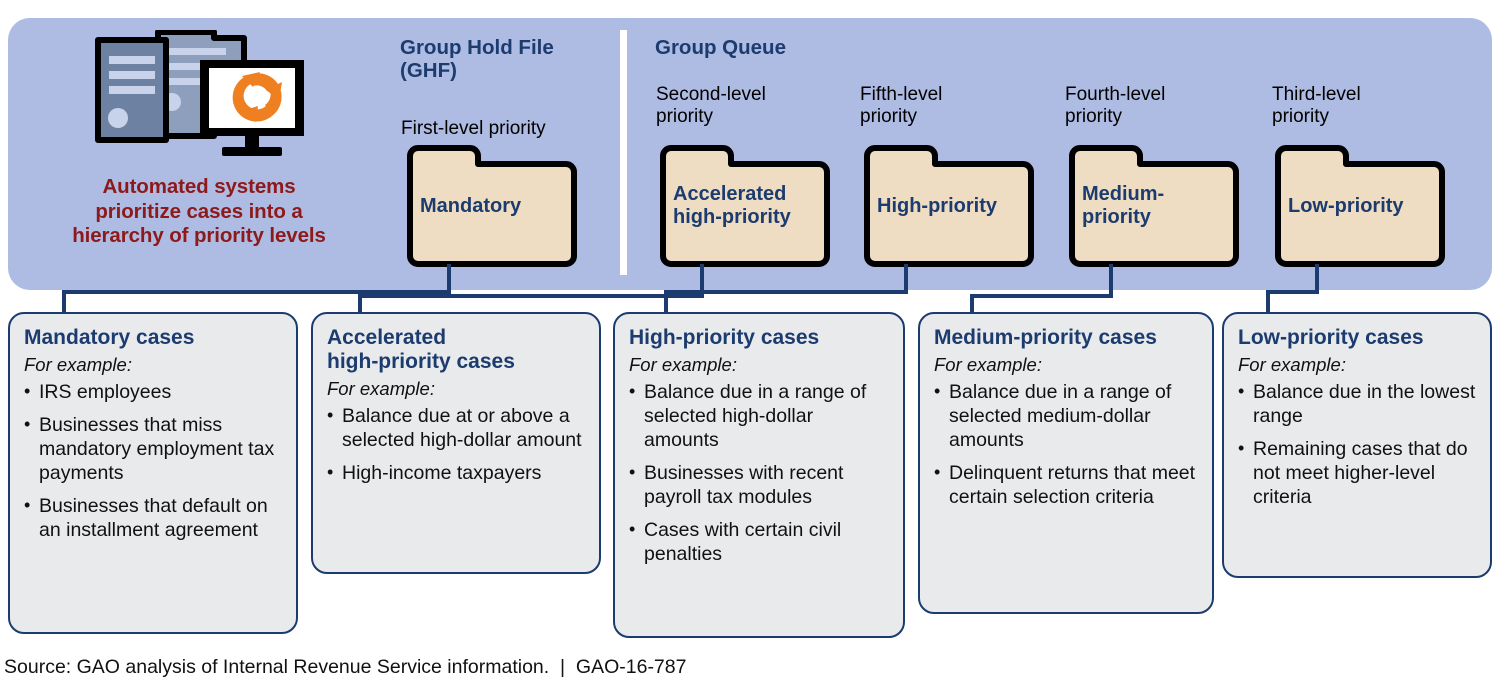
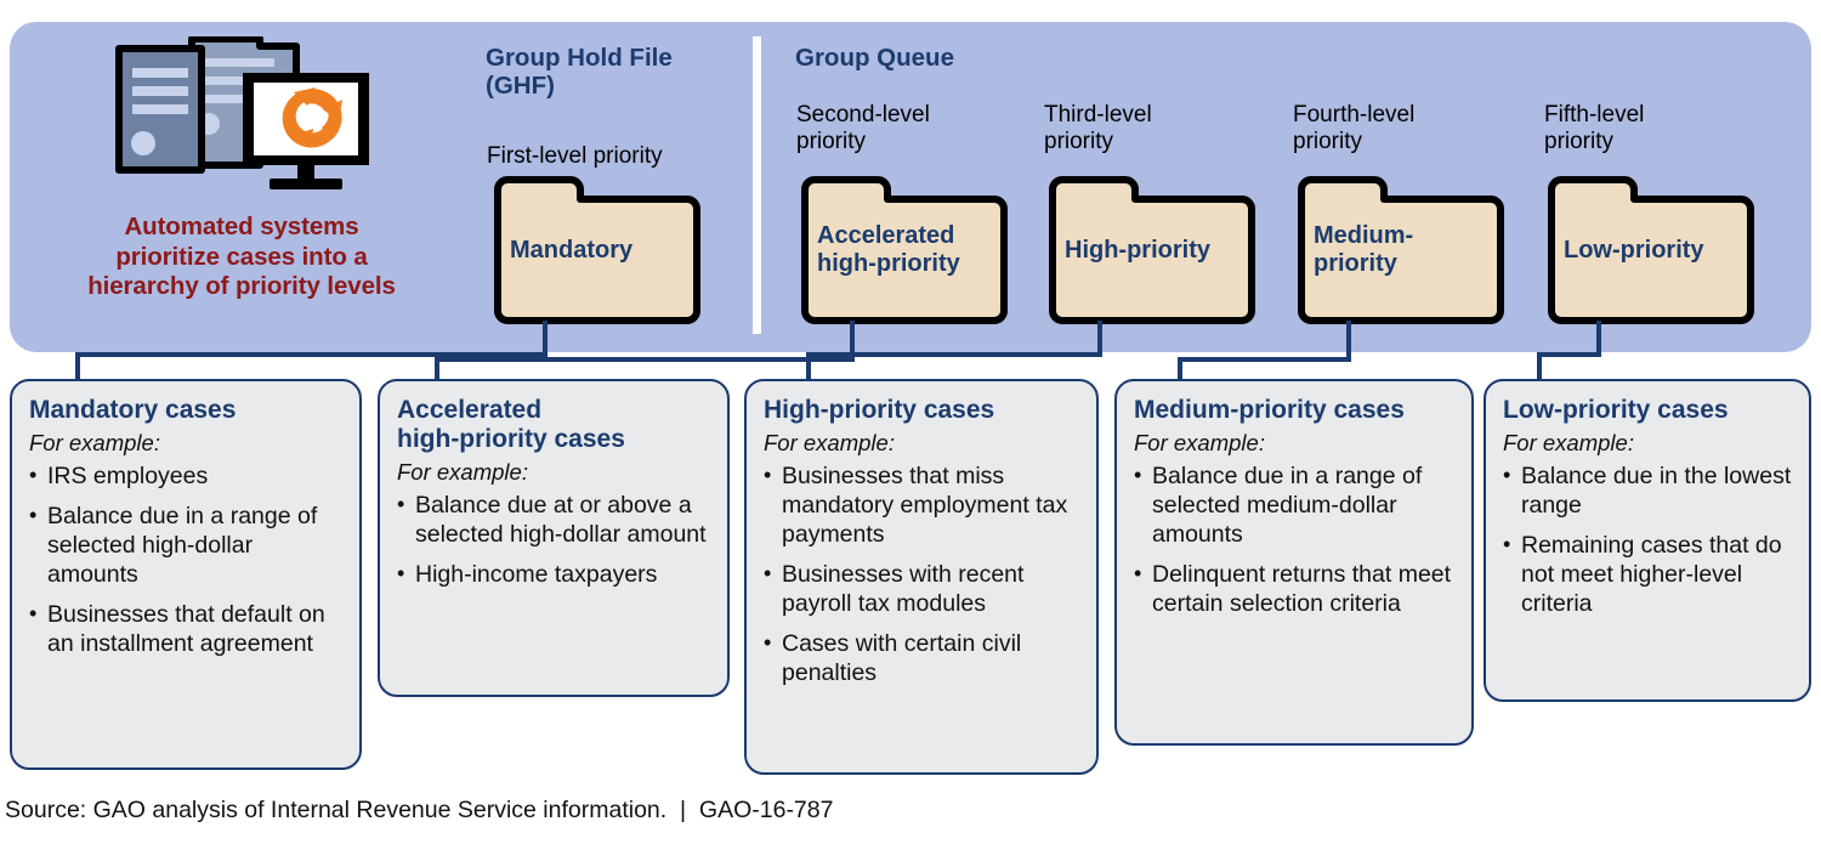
  Automated systems
  prioritize cases into a
  hierarchy of priority levels
  Group Hold File
  (GHF)
  Group Queue
  First-level priority
  Second-level
  priority
- Fifth-level
+ Third-level
  priority
  Fourth-level
  priority
- Third-level
+ Fifth-level
  priority
  Mandatory
  Accelerated
  high-priority
  High-priority
  Medium-
  priority
  Low-priority
  Mandatory cases
  For example:
  IRS employees
- Businesses that miss mandatory employment tax payments
+ Balance due in a range of selected high-dollar amounts
  Businesses that default on an installment agreement
  Accelerated
  high-priority cases
  For example:
  Balance due at or above a selected high-dollar amount
  High-income taxpayers
  High-priority cases
  For example:
- Balance due in a range of selected high-dollar amounts
+ Businesses that miss mandatory employment tax payments
  Businesses with recent payroll tax modules
  Cases with certain civil penalties
  Medium-priority cases
  For example:
  Balance due in a range of selected medium-dollar amounts
  Delinquent returns that meet certain selection criteria
  Low-priority cases
  For example:
  Balance due in the lowest range
  Remaining cases that do not meet higher-level criteria
  Source: GAO analysis of Internal Revenue Service information. | GAO-16-787
